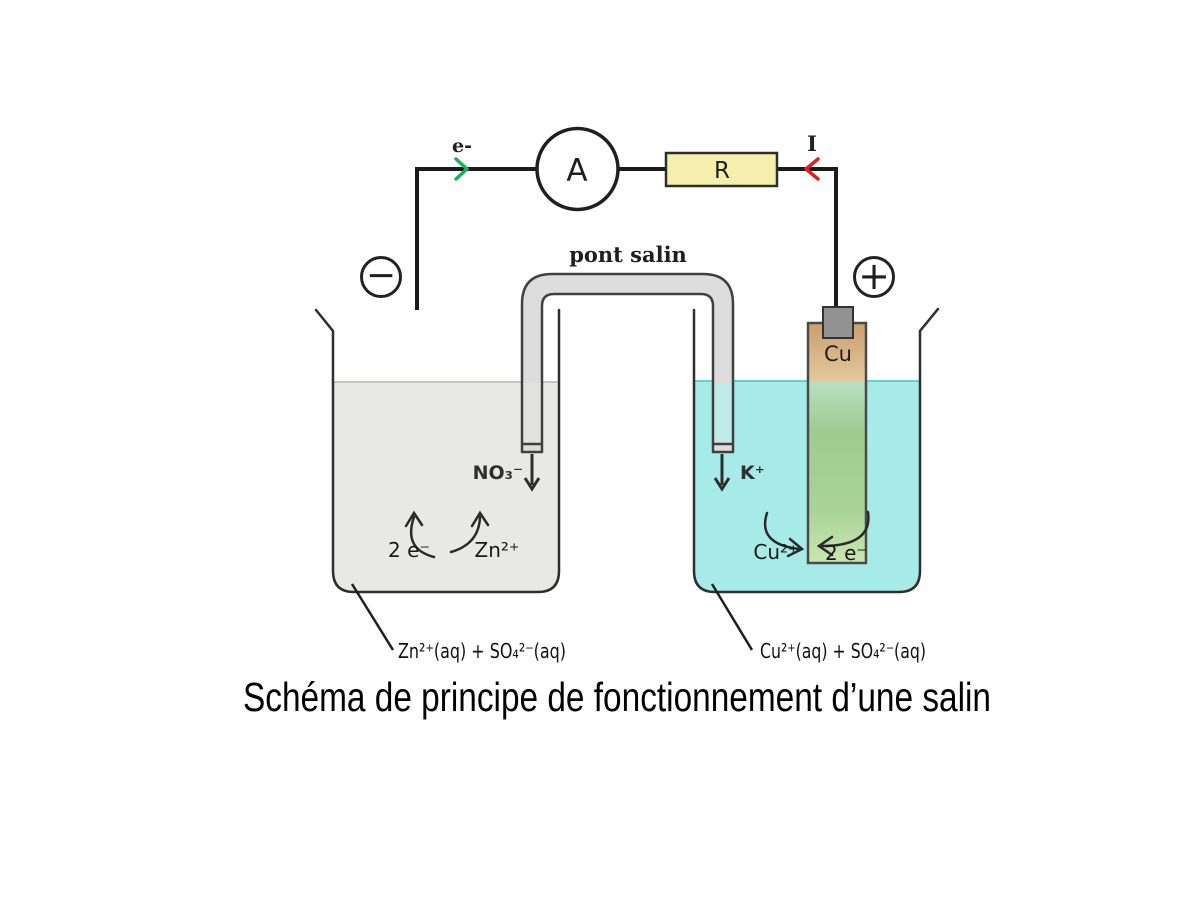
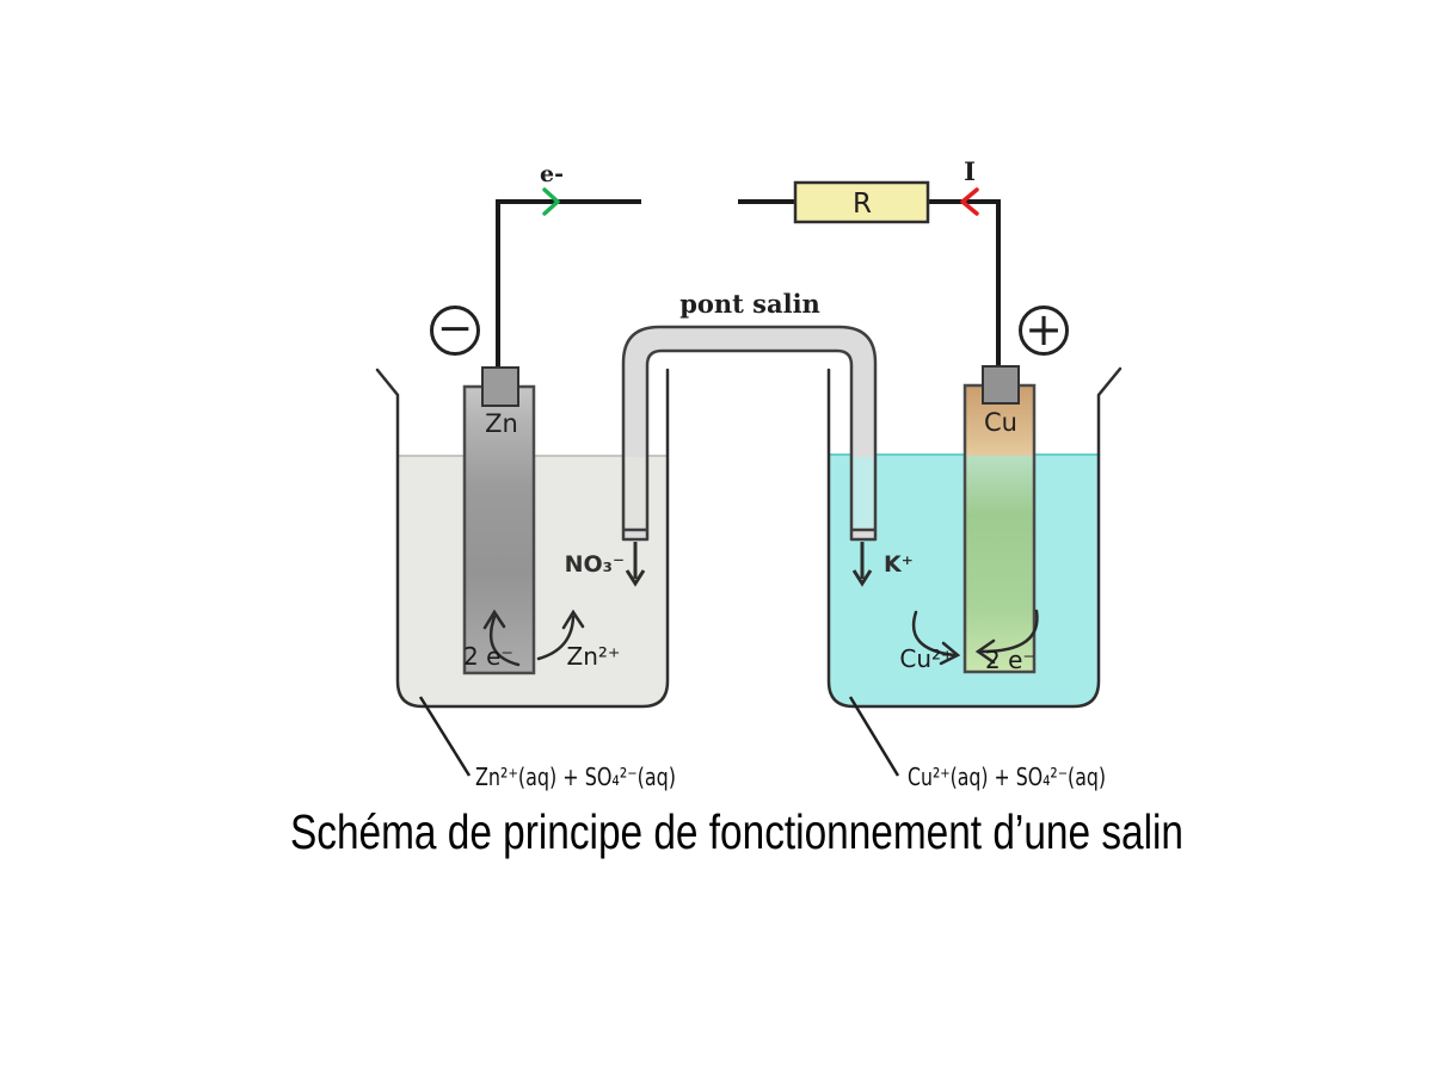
  pont salin
  NO₃⁻
  K⁺
  e-
  I
- A
  R
  −
  +
+ Zn
  Cu
  2 e⁻
  Zn²⁺
  Cu²⁺
  2 e⁻
  Zn²⁺(aq) + SO₄²⁻(aq)
  Cu²⁺(aq) + SO₄²⁻(aq)
  Schéma de principe de fonctionnement d’une salin
